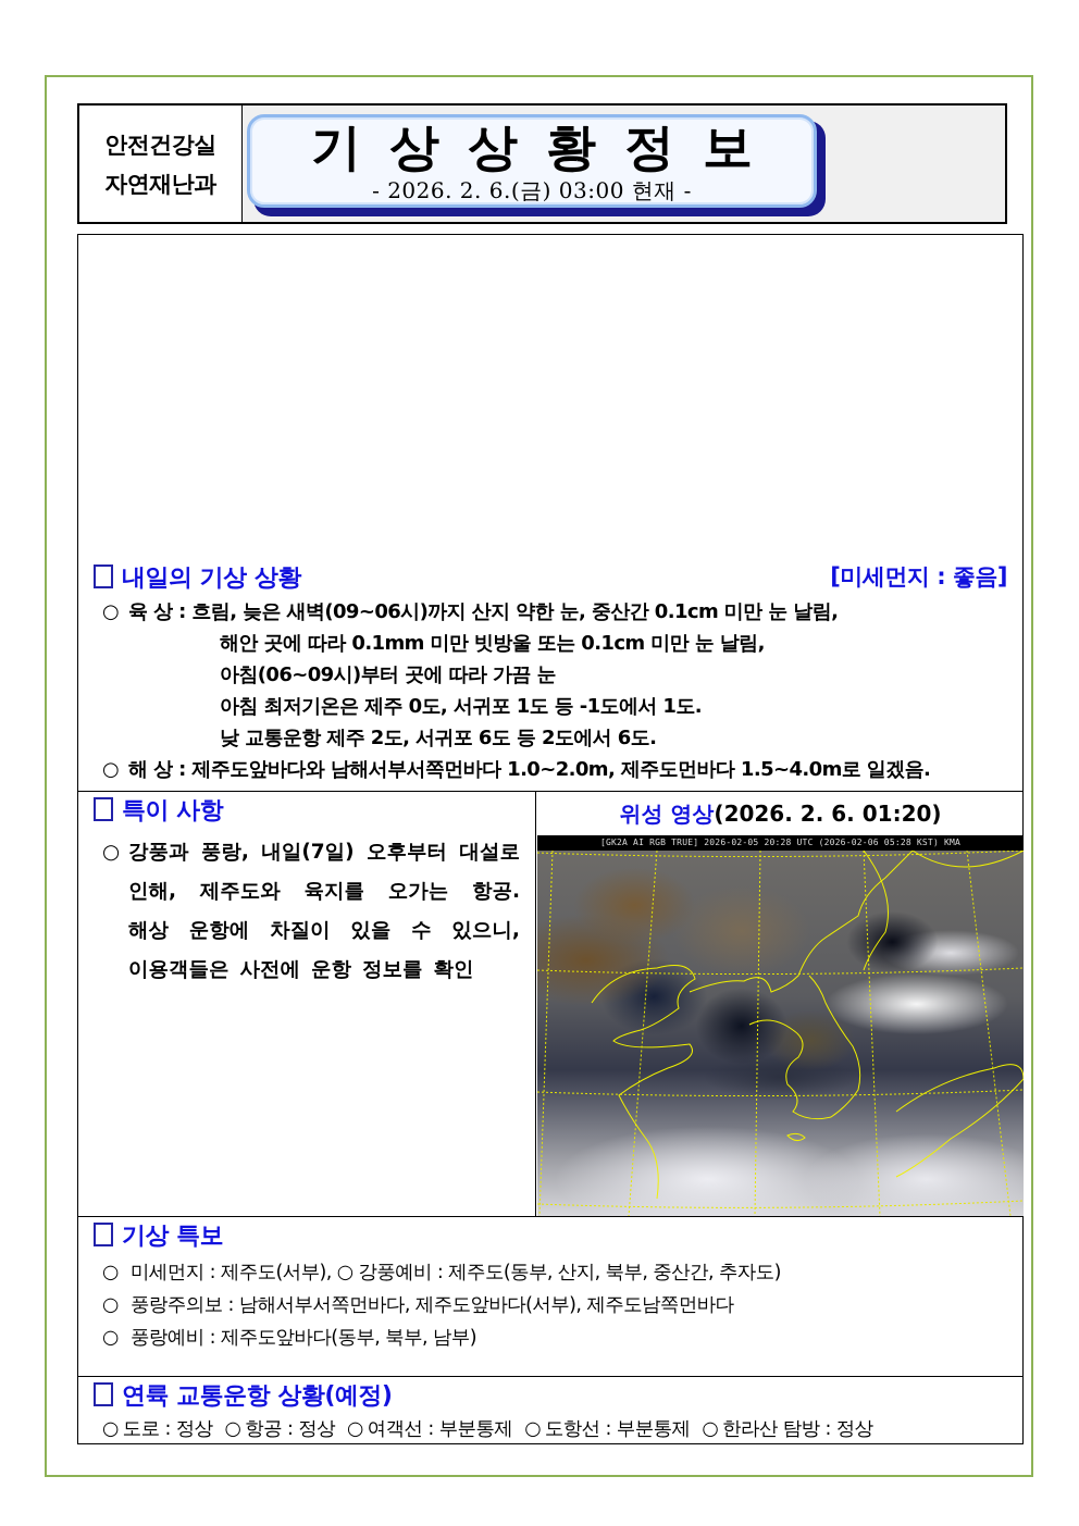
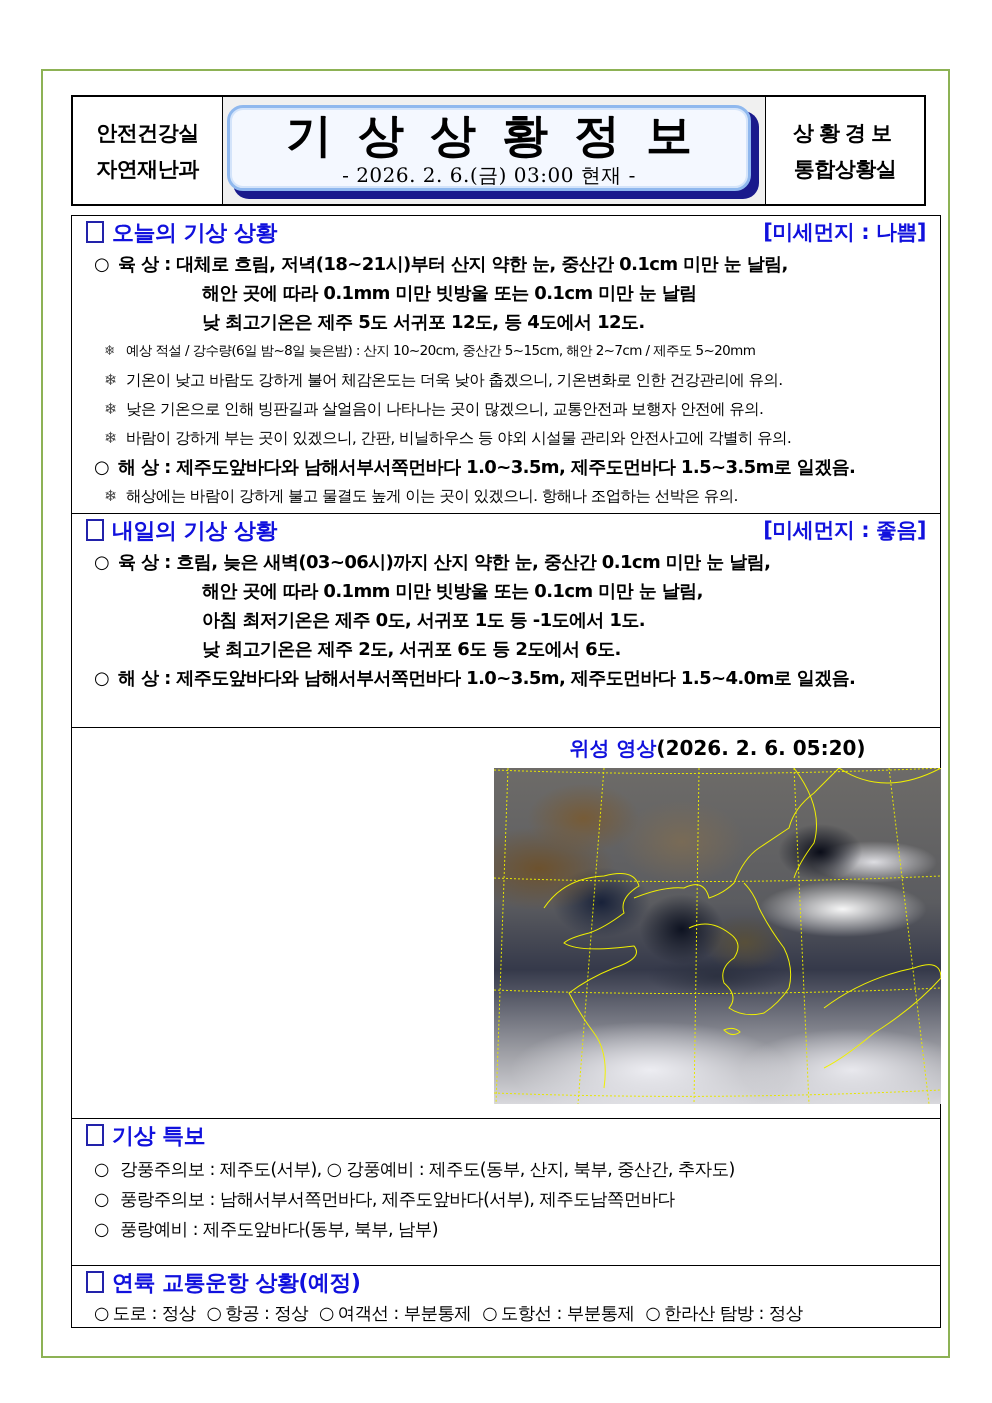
  안전건강실
  자연재난과
  기상상황정보
  - 2026. 2. 6.(금) 03:00 현재 -
+ 상황경보
+ 통합상황실
+ 오늘의 기상 상황
+ [미세먼지 : 나쁨]
+ ○ 육 상 : 대체로 흐림, 저녁(18~21시)부터 산지 약한 눈, 중산간 0.1cm 미만 눈 날림,
+ 해안 곳에 따라 0.1mm 미만 빗방울 또는 0.1cm 미만 눈 날림
+ 낮 최고기온은 제주 5도 서귀포 12도, 등 4도에서 12도.
+ ❄ 예상 적설 / 강수량(6일 밤~8일 늦은밤) : 산지 10~20cm, 중산간 5~15cm, 해안 2~7cm / 제주도 5~20mm
+ ❄ 기온이 낮고 바람도 강하게 불어 체감온도는 더욱 낮아 춥겠으니, 기온변화로 인한 건강관리에 유의.
+ ❄ 낮은 기온으로 인해 빙판길과 살얼음이 나타나는 곳이 많겠으니, 교통안전과 보행자 안전에 유의.
+ ❄ 바람이 강하게 부는 곳이 있겠으니, 간판, 비닐하우스 등 야외 시설물 관리와 안전사고에 각별히 유의.
+ ○ 해 상 : 제주도앞바다와 남해서부서쪽먼바다 1.0~3.5m, 제주도먼바다 1.5~3.5m로 일겠음.
+ ❄ 해상에는 바람이 강하게 불고 물결도 높게 이는 곳이 있겠으니. 항해나 조업하는 선박은 유의.
  내일의 기상 상황
  [미세먼지 : 좋음]
- ○ 육 상 : 흐림, 늦은 새벽(09~06시)까지 산지 약한 눈, 중산간 0.1cm 미만 눈 날림,
+ ○ 육 상 : 흐림, 늦은 새벽(03~06시)까지 산지 약한 눈, 중산간 0.1cm 미만 눈 날림,
  해안 곳에 따라 0.1mm 미만 빗방울 또는 0.1cm 미만 눈 날림,
- 아침(06~09시)부터 곳에 따라 가끔 눈
  아침 최저기온은 제주 0도, 서귀포 1도 등 -1도에서 1도.
- 낮 교통운항 제주 2도, 서귀포 6도 등 2도에서 6도.
+ 낮 최고기온은 제주 2도, 서귀포 6도 등 2도에서 6도.
- ○ 해 상 : 제주도앞바다와 남해서부서쪽먼바다 1.0~2.0m, 제주도먼바다 1.5~4.0m로 일겠음.
+ ○ 해 상 : 제주도앞바다와 남해서부서쪽먼바다 1.0~3.5m, 제주도먼바다 1.5~4.0m로 일겠음.
- 특이 사항
- ○
- 강풍과
- 풍랑,
- 내일(7일)
- 오후부터
- 대설로
- 인해,
- 제주도와
- 육지를
- 오가는
- 항공.
- 해상
- 운항에
- 차질이
- 있을
- 수
- 있으니,
- 이용객들은
- 사전에
- 운항
- 정보를
- 확인
- 위성 영상(2026. 2. 6. 01:20)
+ 위성 영상(2026. 2. 6. 05:20)
- [GK2A AI RGB TRUE] 2026-02-05 20:28 UTC (2026-02-06 05:28 KST) KMA
  기상 특보
- ○ 미세먼지 : 제주도(서부), ○ 강풍예비 : 제주도(동부, 산지, 북부, 중산간, 추자도)
+ ○ 강풍주의보 : 제주도(서부), ○ 강풍예비 : 제주도(동부, 산지, 북부, 중산간, 추자도)
  ○ 풍랑주의보 : 남해서부서쪽먼바다, 제주도앞바다(서부), 제주도남쪽먼바다
  ○ 풍랑예비 : 제주도앞바다(동부, 북부, 남부)
  연륙 교통운항 상황(예정)
  ○ 도로 : 정상 ○ 항공 : 정상 ○ 여객선 : 부분통제 ○ 도항선 : 부분통제 ○ 한라산 탐방 : 정상
